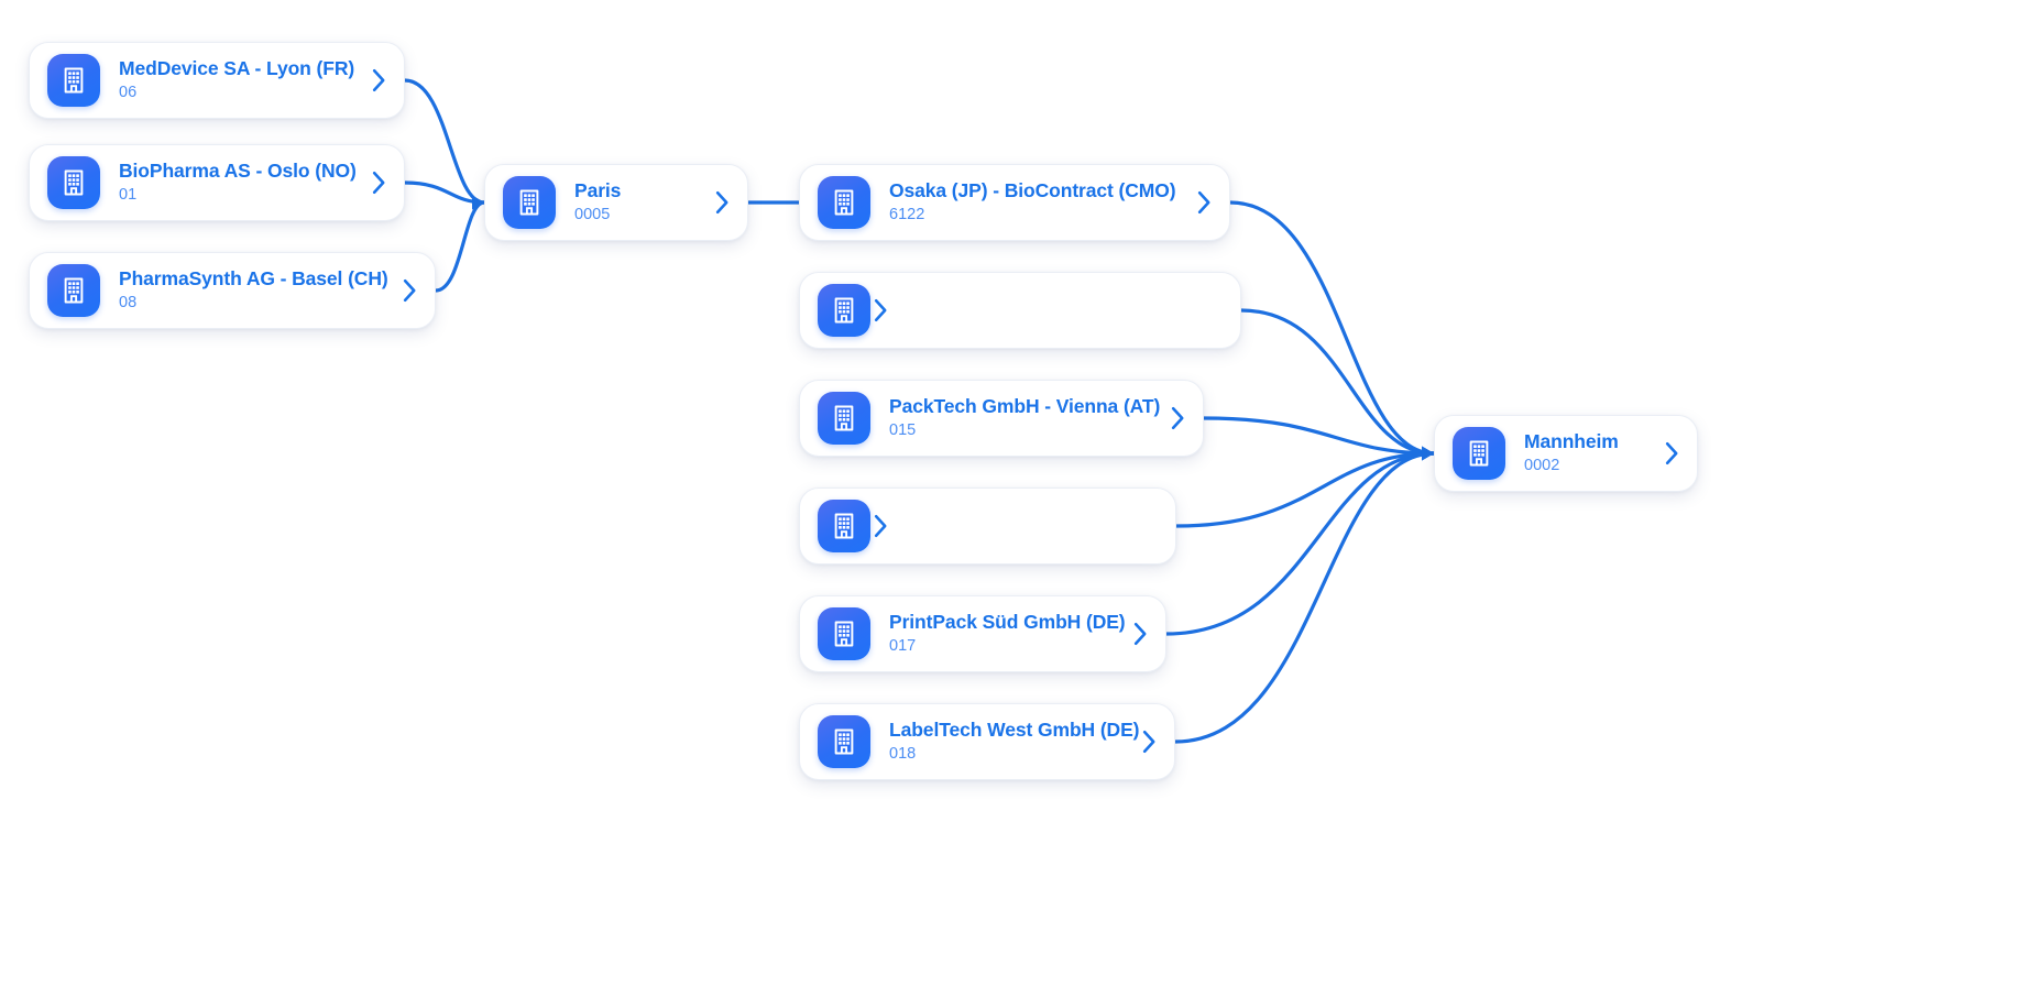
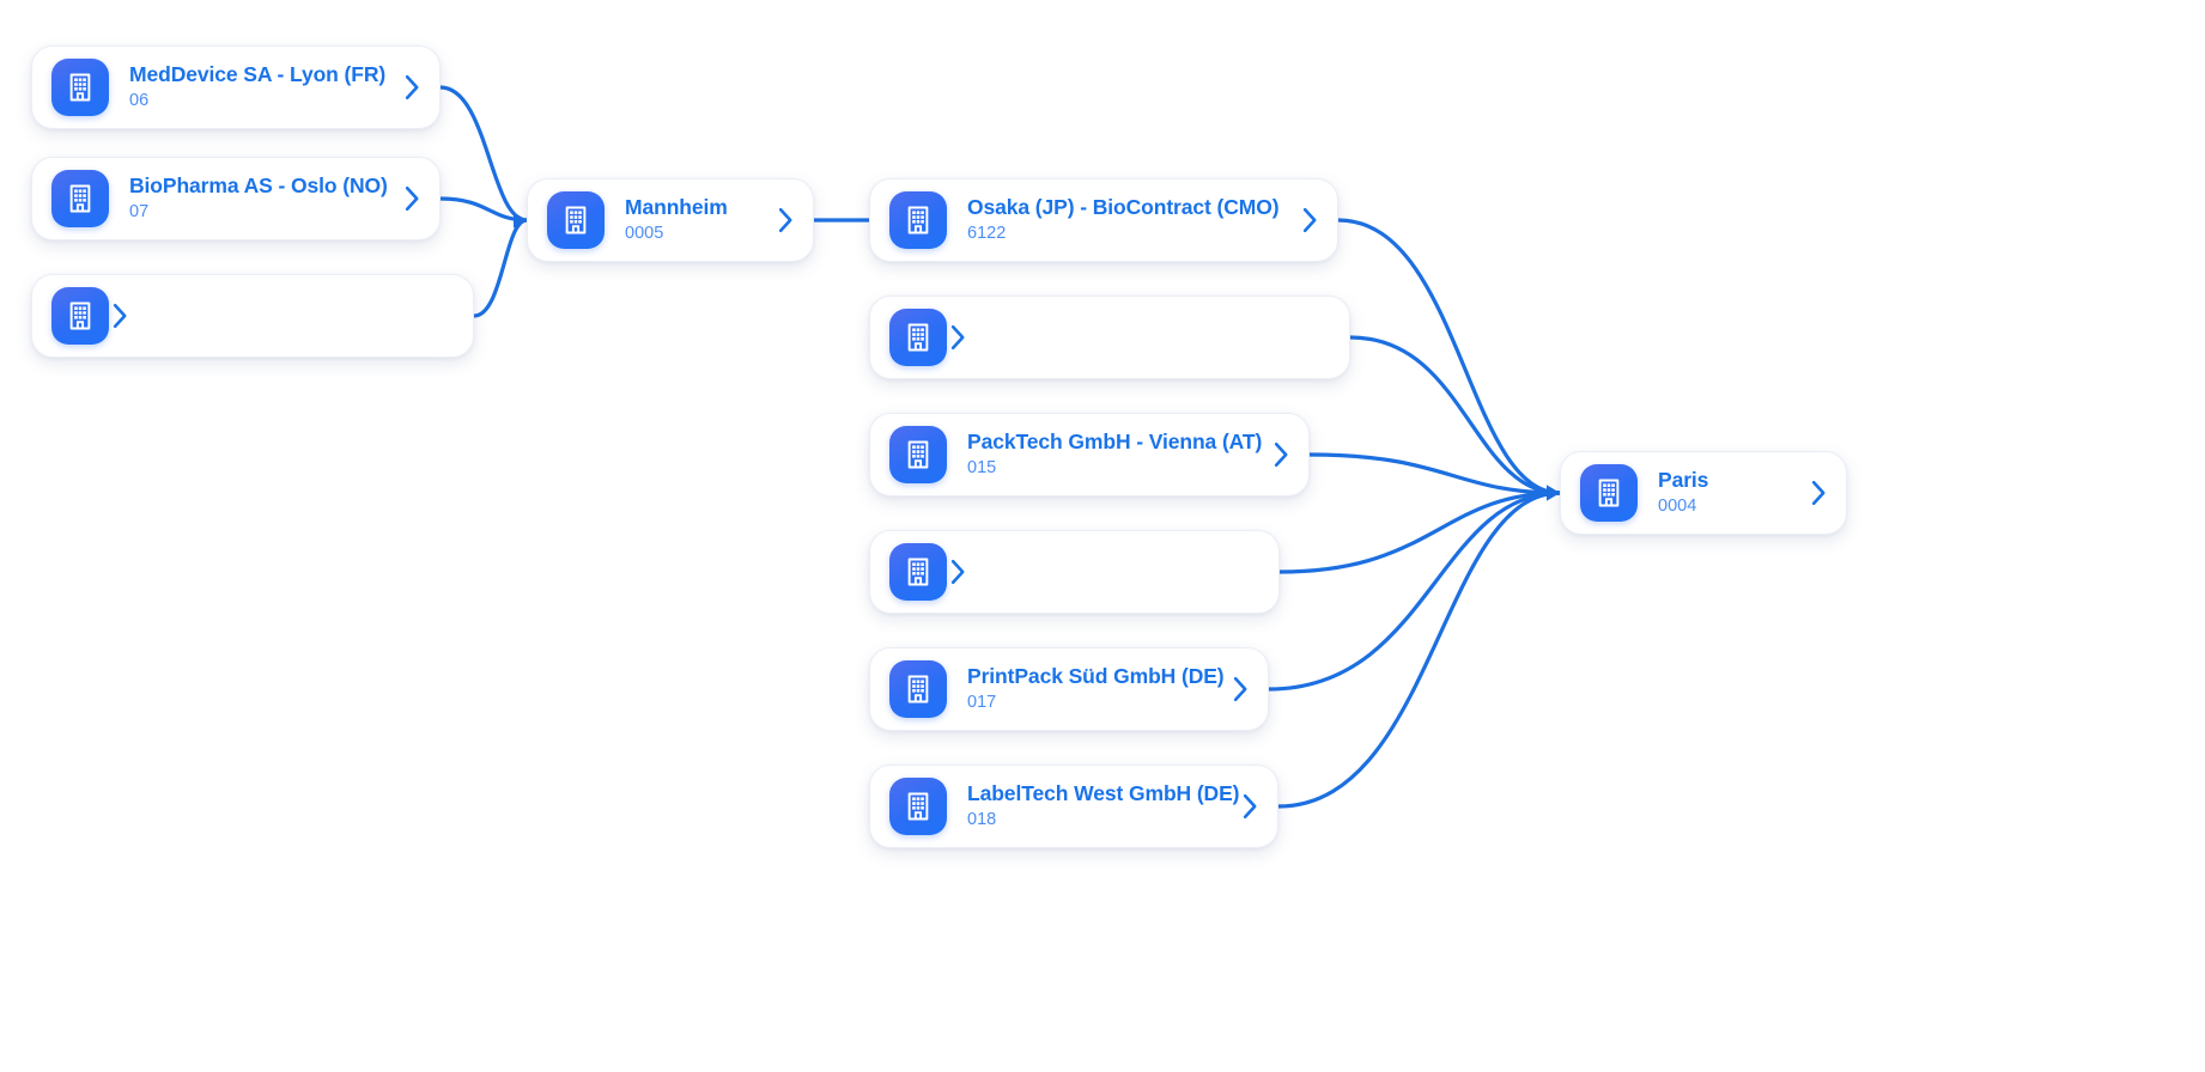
  MedDevice SA - Lyon (FR)
  06
  BioPharma AS - Oslo (NO)
- 01
+ 07
- PharmaSynth AG - Basel (CH)
- 08
- Paris
+ Mannheim
  0005
  Osaka (JP) - BioContract (CMO)
  6122
  PackTech GmbH - Vienna (AT)
  015
  PrintPack Süd GmbH (DE)
  017
  LabelTech West GmbH (DE)
  018
- Mannheim
+ Paris
- 0002
+ 0004
